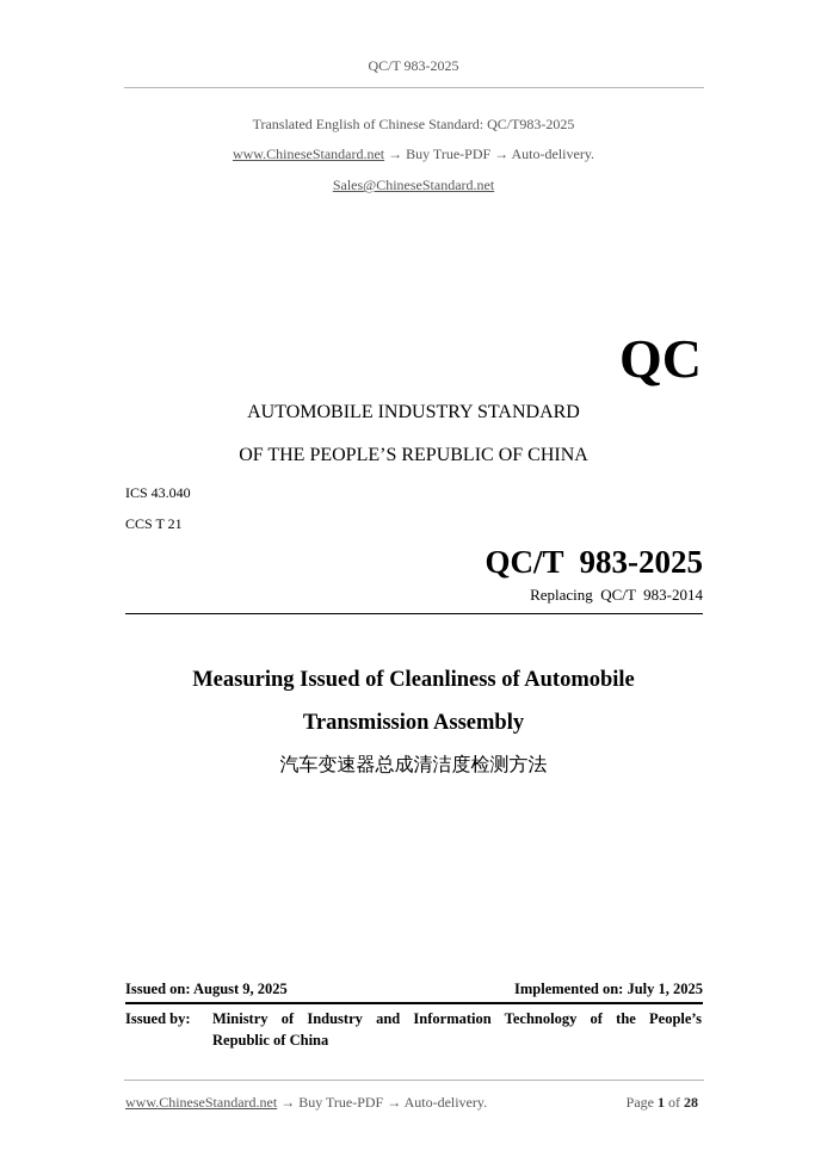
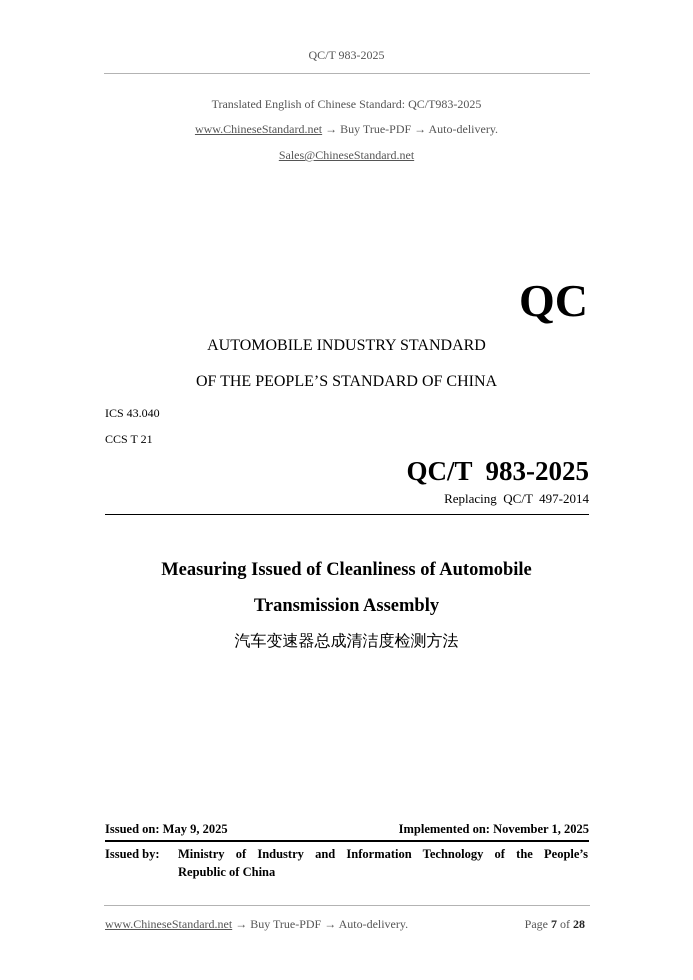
  QC/T 983-2025
  Translated English of Chinese Standard: QC/T983-2025
  www.ChineseStandard.net → Buy True-PDF → Auto-delivery.
  Sales@ChineseStandard.net
  QC
  AUTOMOBILE INDUSTRY STANDARD
- OF THE PEOPLE’S REPUBLIC OF CHINA
+ OF THE PEOPLE’S STANDARD OF CHINA
  ICS 43.040
  CCS T 21
  QC/T 983-2025
- Replacing QC/T 983-2014
+ Replacing QC/T 497-2014
  Measuring Issued of Cleanliness of Automobile
  Transmission Assembly
  汽车变速器总成清洁度检测方法
- Issued on: August 9, 2025
+ Issued on: May 9, 2025
- Implemented on: July 1, 2025
+ Implemented on: November 1, 2025
  Issued by:
  Ministry of Industry and Information Technology of the People’s
  Republic of China
  www.ChineseStandard.net → Buy True-PDF → Auto-delivery.
- Page 1 of 28
+ Page 7 of 28
